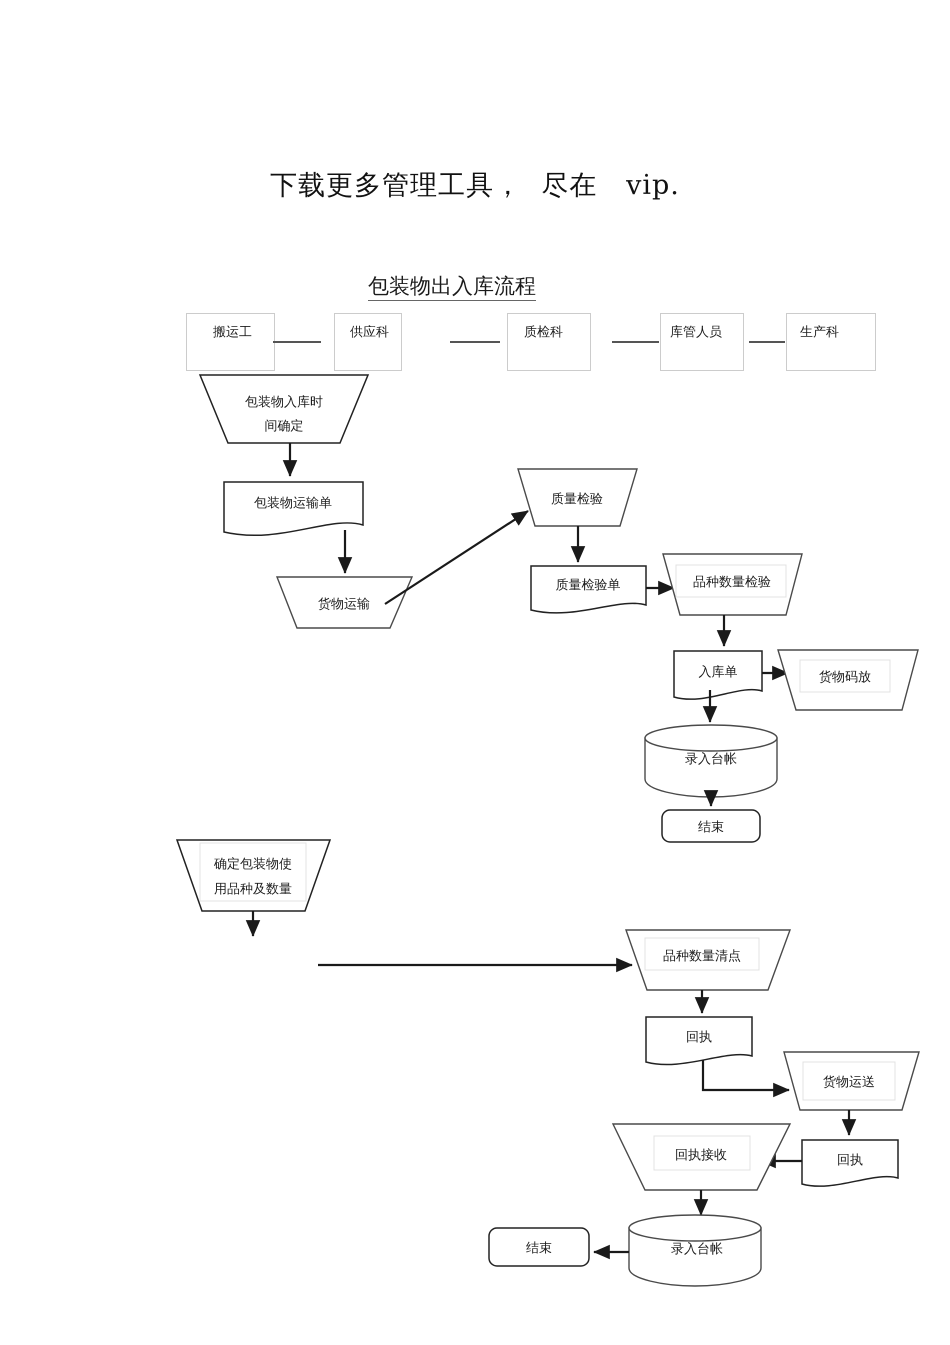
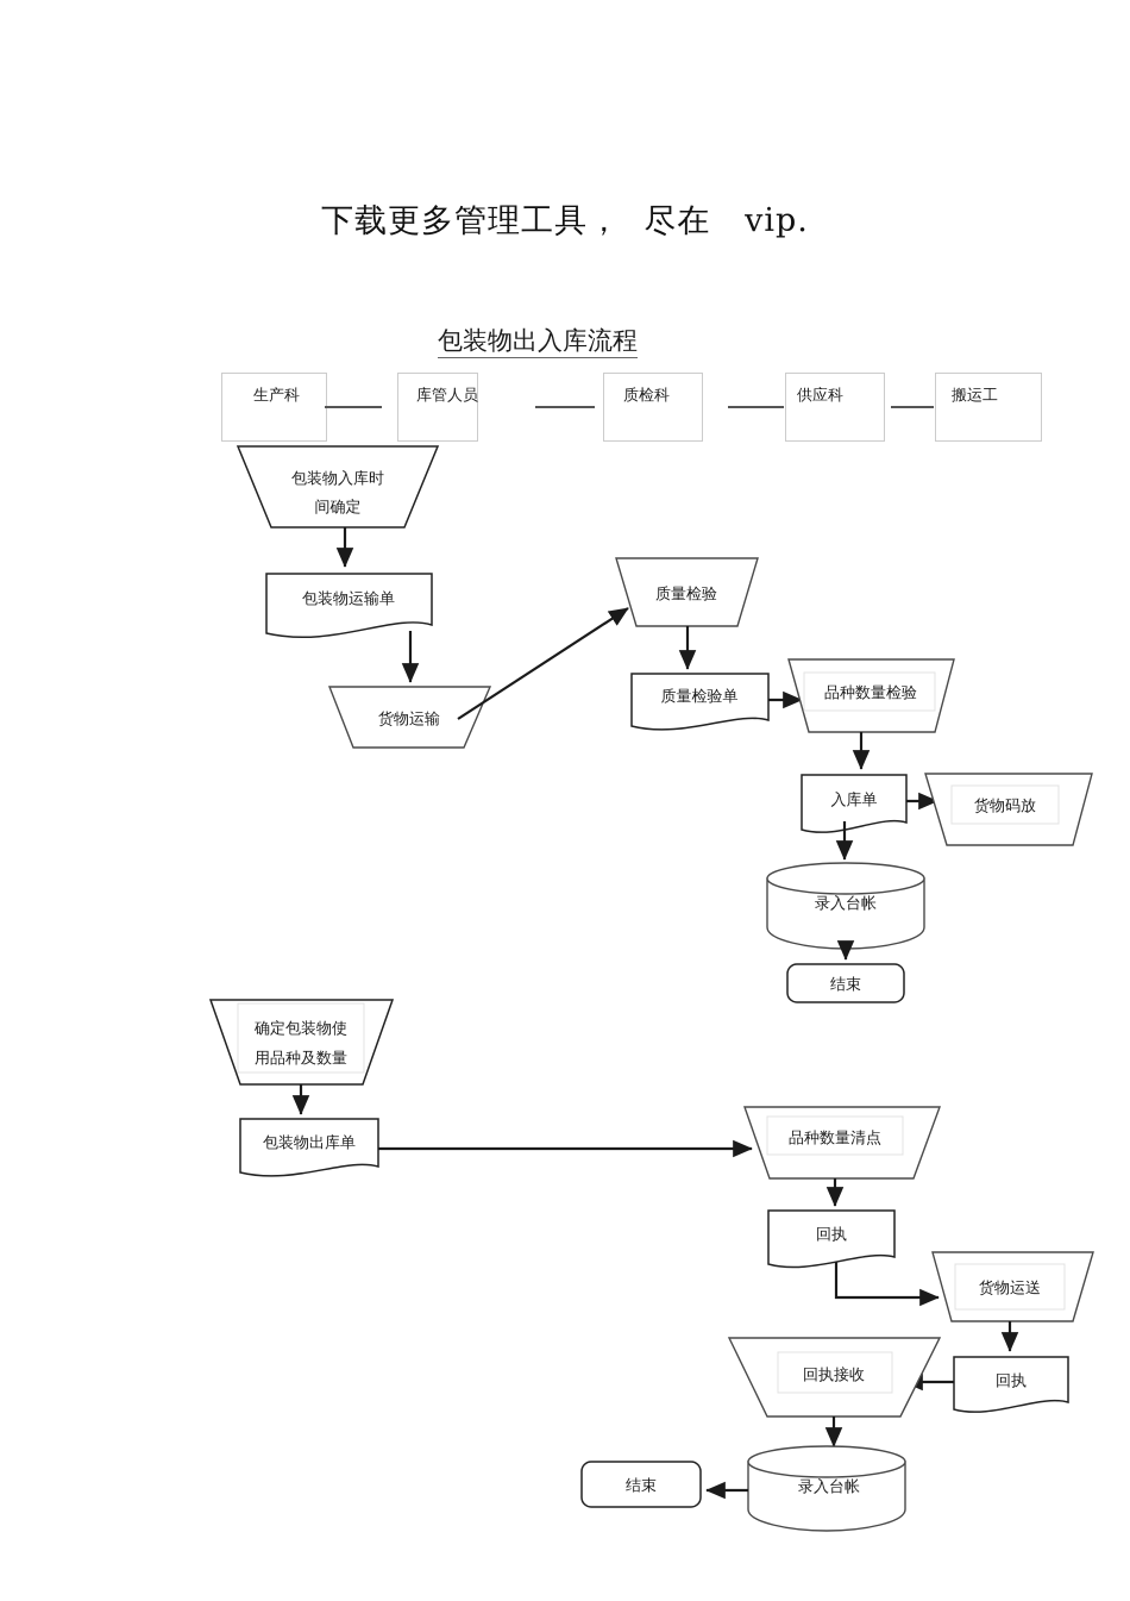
  下载更多管理工具， 尽在 vip.
  包装物出入库流程
- 搬运工
+ 生产科
- 供应科
+ 库管人员
  质检科
- 库管人员
+ 供应科
- 生产科
+ 搬运工
  包装物入库时
  间确定
  包装物运输单
  货物运输
  质量检验
  质量检验单
  品种数量检验
  入库单
  货物码放
  录入台帐
  结束
  确定包装物使
  用品种及数量
+ 包装物出库单
  品种数量清点
  回执
  货物运送
  回执
  回执接收
  录入台帐
  结束
